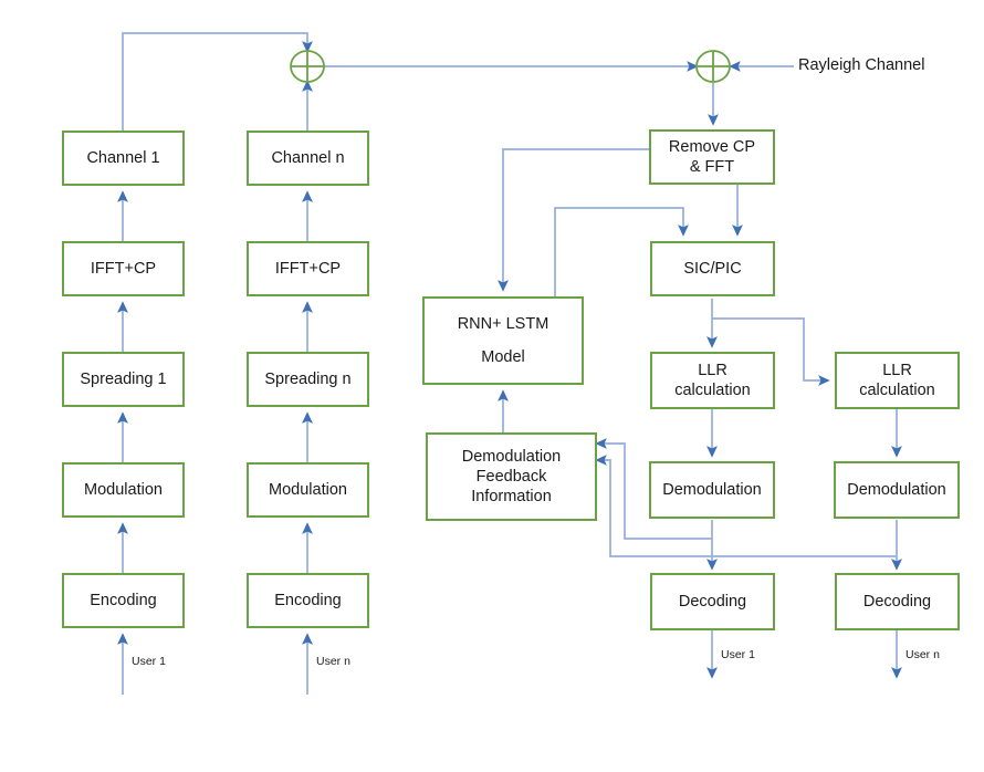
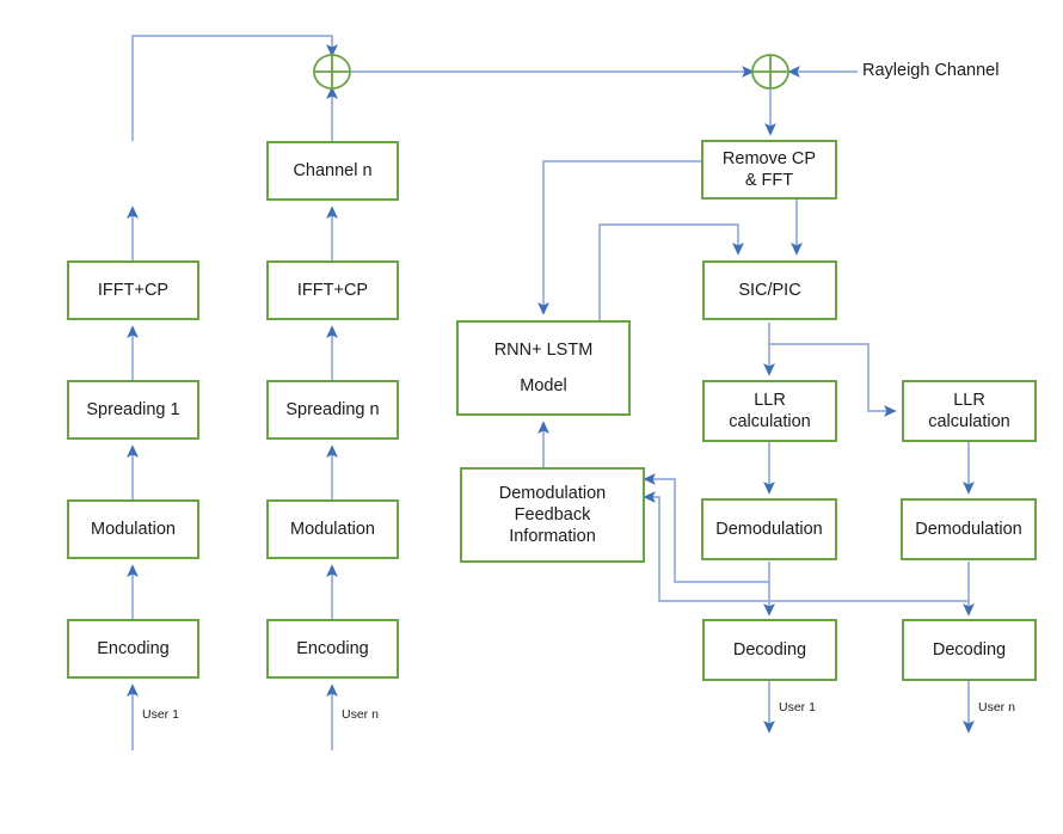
- Channel 1
  IFFT+CP
  Spreading 1
  Modulation
  Encoding
  User 1
  Channel n
  IFFT+CP
  Spreading n
  Modulation
  Encoding
  User n
  Rayleigh Channel
  Remove CP
  & FFT
  SIC/PIC
  RNN+ LSTM
  Model
  Demodulation
  Feedback
  Information
  LLR
  calculation
  Demodulation
  Decoding
  User 1
  LLR
  calculation
  Demodulation
  Decoding
  User n
